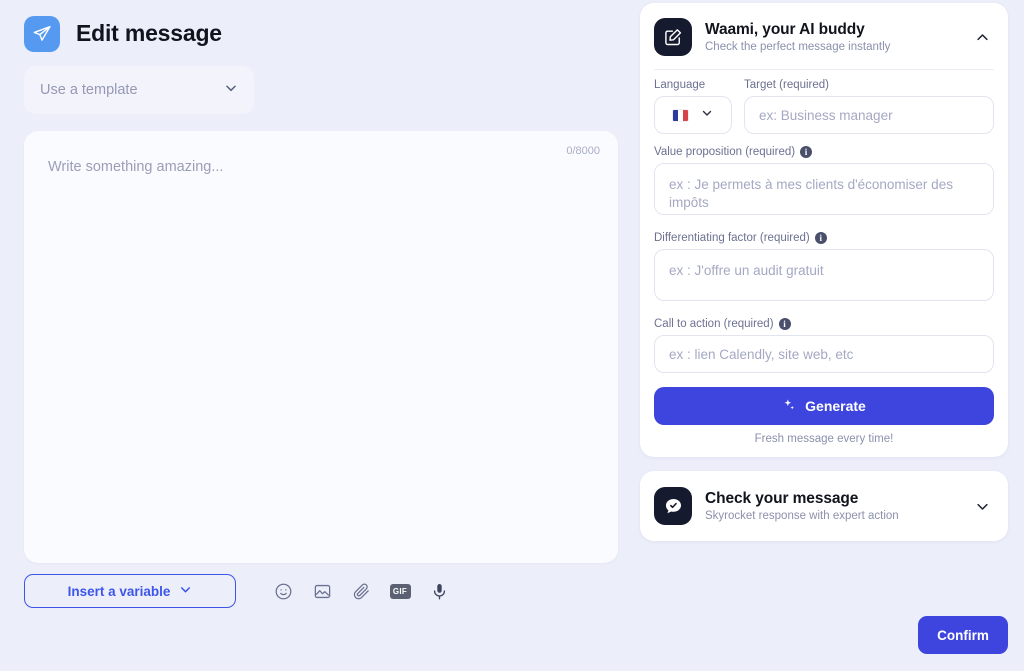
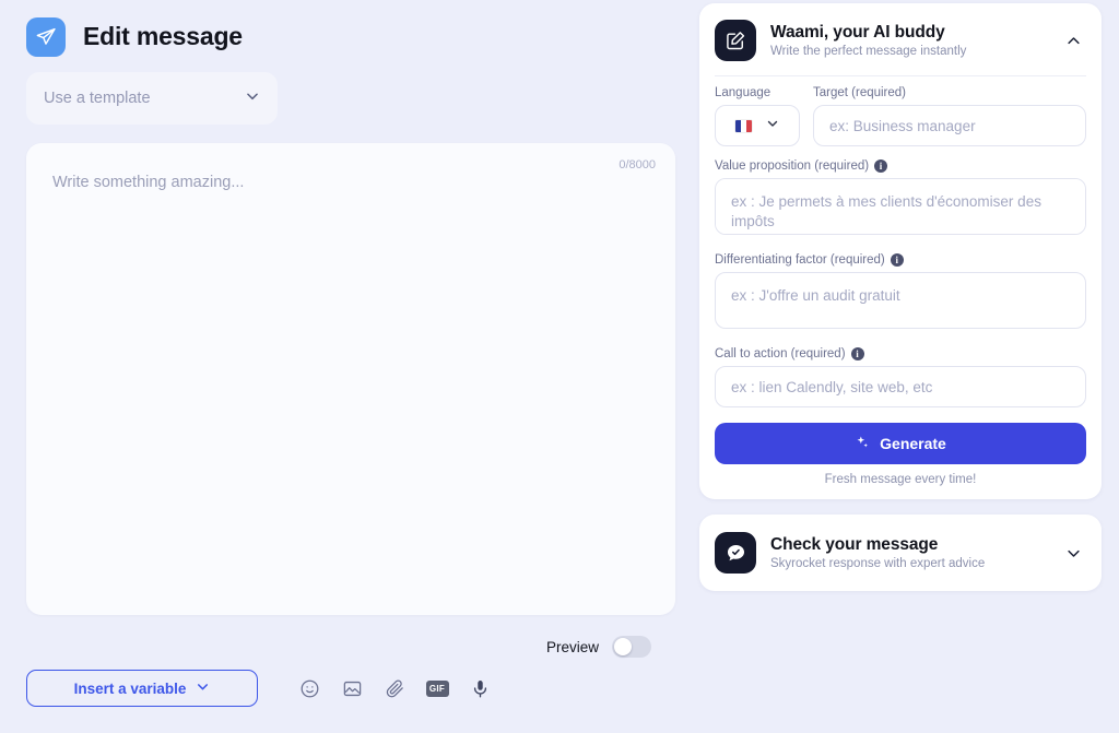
  Edit message
  Use a template
  0/8000
  Write something amazing...
+ Preview
  Insert a variable
  GIF
  Waami, your AI buddy
- Check the perfect message instantly
+ Write the perfect message instantly
  Language
  Target (required)
  ex: Business manager
  Value proposition (required)
  i
  Differentiating factor (required)
  i
  ex : J'offre un audit gratuit
  Call to action (required)
  i
  ex : lien Calendly, site web, etc
  Generate
  Fresh message every time!
  Check your message
- Skyrocket response with expert action
+ Skyrocket response with expert advice
- Confirm
